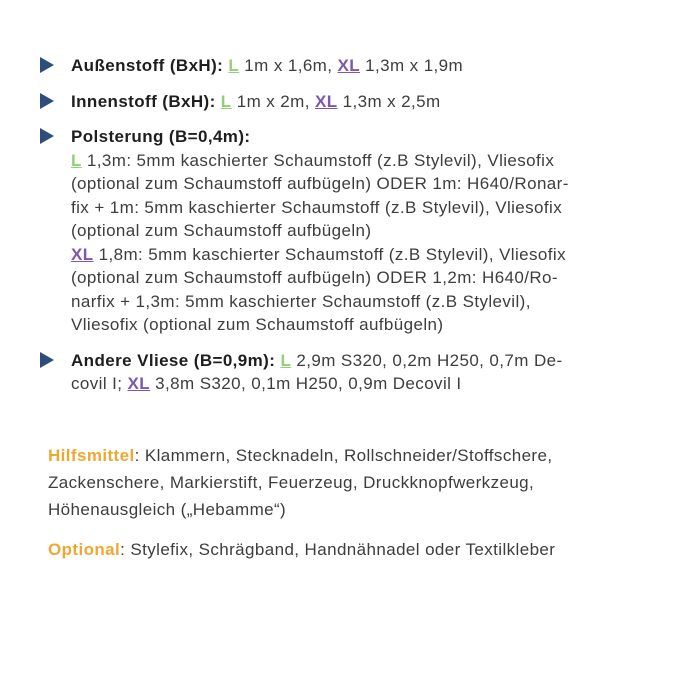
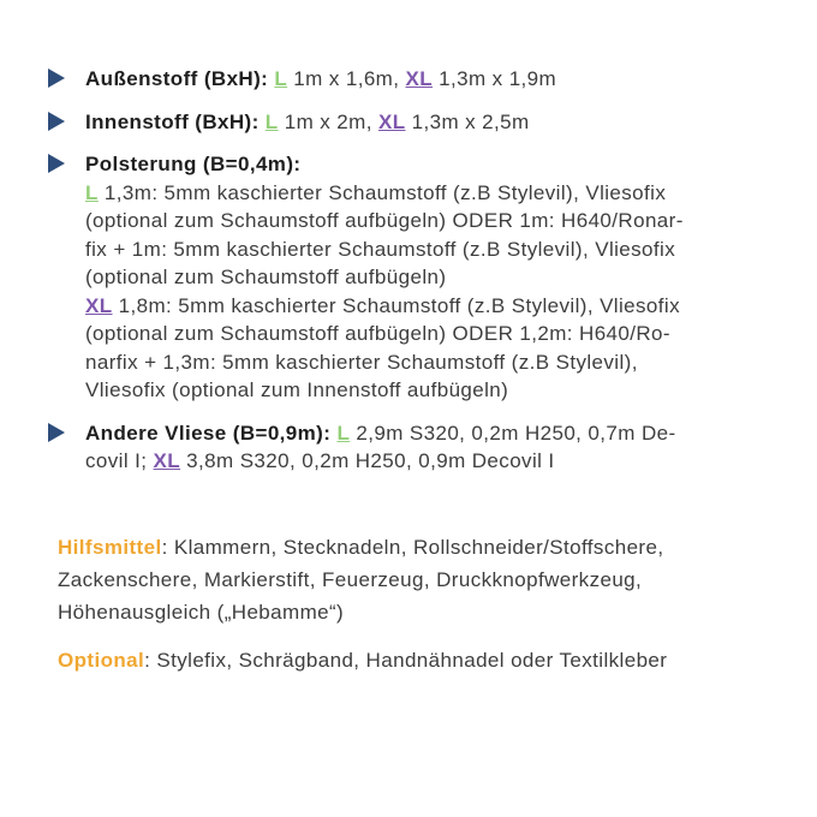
  Außenstoff (BxH): L 1m x 1,6m, XL 1,3m x 1,9m
  Innenstoff (BxH): L 1m x 2m, XL 1,3m x 2,5m
  Polsterung (B=0,4m):
  L 1,3m: 5mm kaschierter Schaumstoff (z.B Stylevil), Vliesofix
  (optional zum Schaumstoff aufbügeln) ODER 1m: H640/Ronar-
  fix + 1m: 5mm kaschierter Schaumstoff (z.B Stylevil), Vliesofix
  (optional zum Schaumstoff aufbügeln)
  XL 1,8m: 5mm kaschierter Schaumstoff (z.B Stylevil), Vliesofix
  (optional zum Schaumstoff aufbügeln) ODER 1,2m: H640/Ro-
  narfix + 1,3m: 5mm kaschierter Schaumstoff (z.B Stylevil),
- Vliesofix (optional zum Schaumstoff aufbügeln)
+ Vliesofix (optional zum Innenstoff aufbügeln)
  Andere Vliese (B=0,9m): L 2,9m S320, 0,2m H250, 0,7m De-
- covil I; XL 3,8m S320, 0,1m H250, 0,9m Decovil I
+ covil I; XL 3,8m S320, 0,2m H250, 0,9m Decovil I
  Hilfsmittel: Klammern, Stecknadeln, Rollschneider/Stoffschere,
  Zackenschere, Markierstift, Feuerzeug, Druckknopfwerkzeug,
  Höhenausgleich („Hebamme“)
  Optional: Stylefix, Schrägband, Handnähnadel oder Textilkleber
